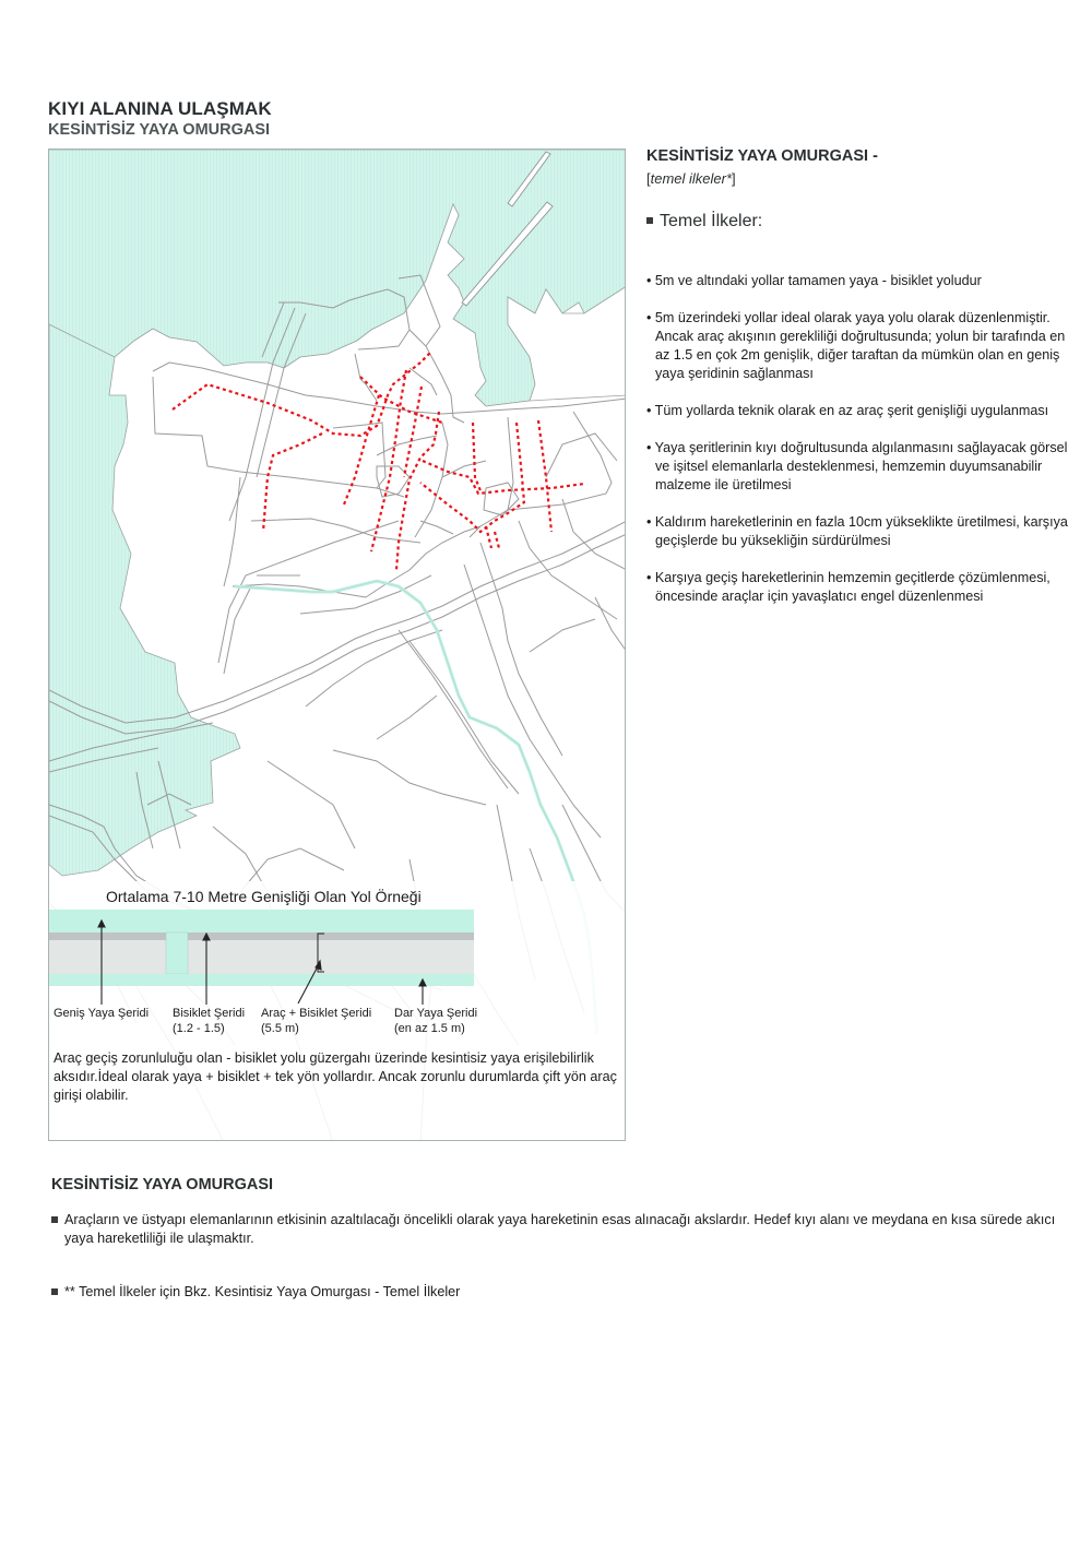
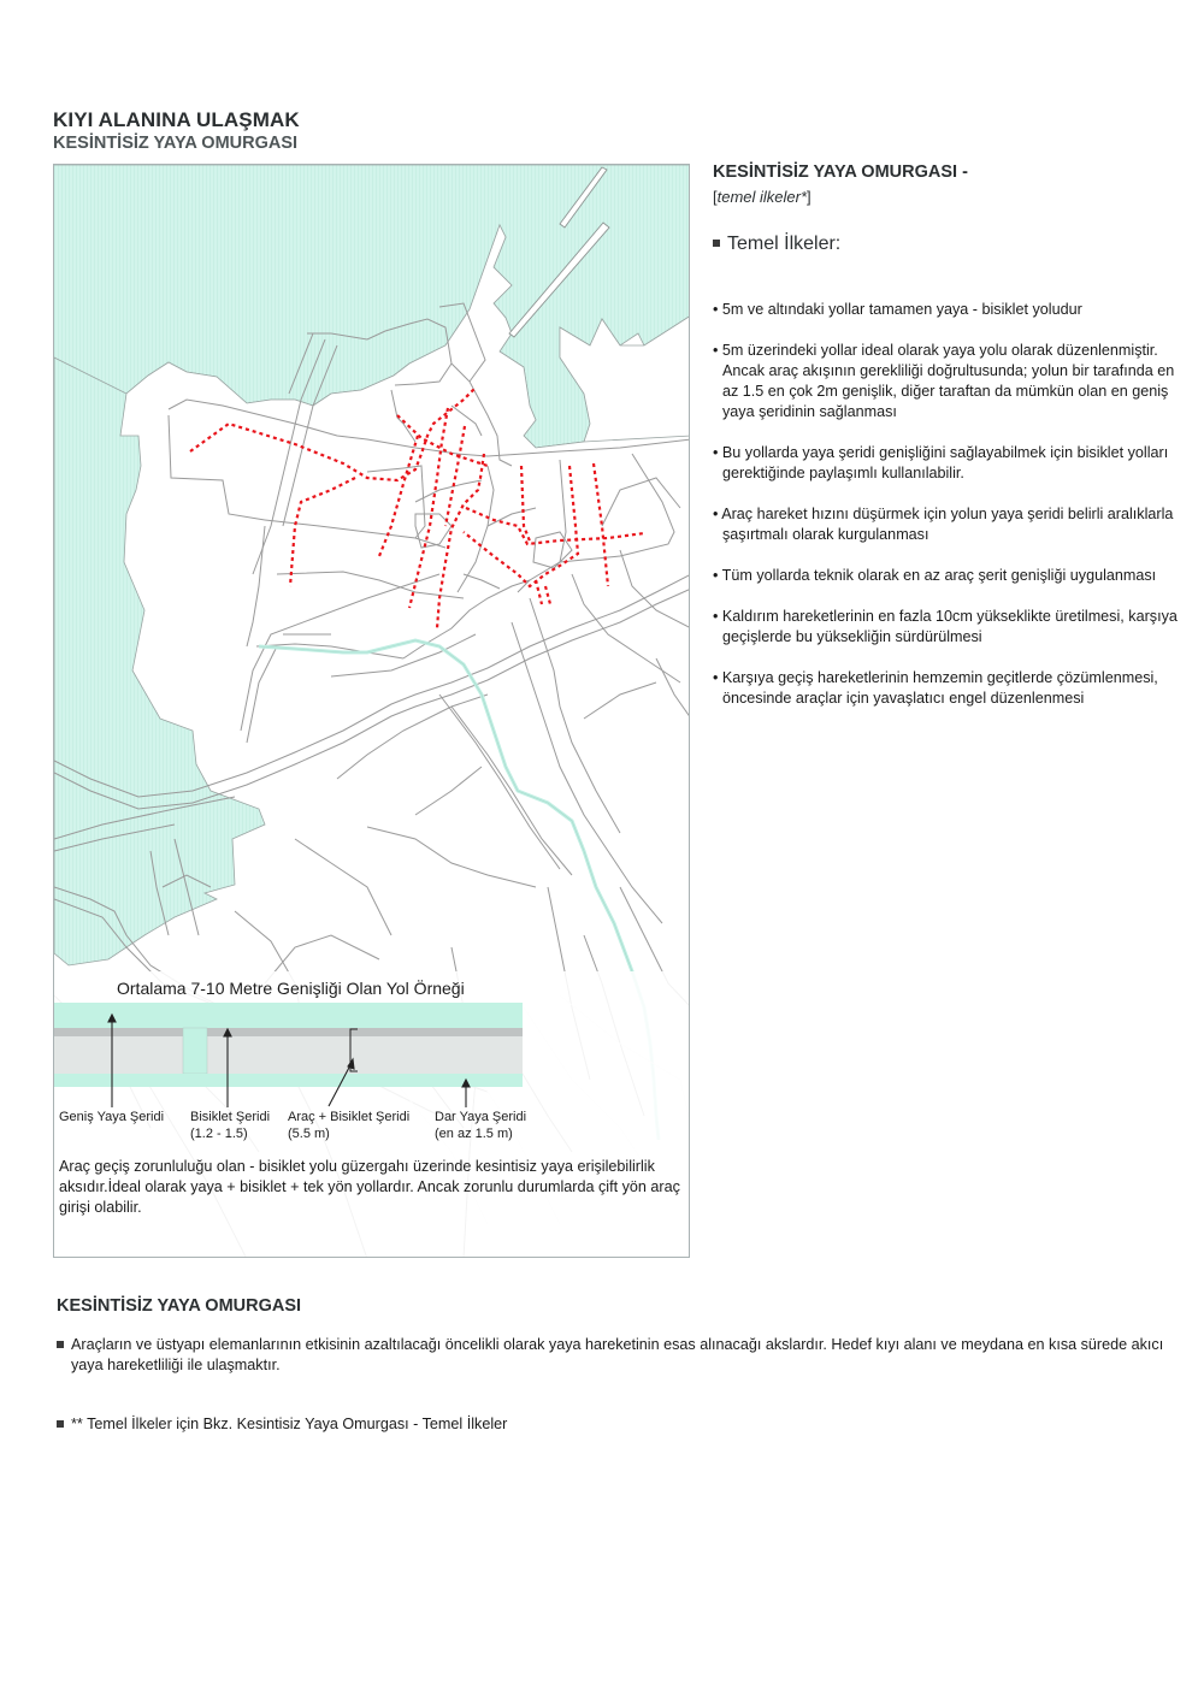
  KIYI ALANINA ULAŞMAK
  KESİNTİSİZ YAYA OMURGASI
  Ortalama 7-10 Metre Genişliği Olan Yol Örneği
  Geniş Yaya Şeridi
  Bisiklet Şeridi
  (1.2 - 1.5)
  Araç + Bisiklet Şeridi
  (5.5 m)
  Dar Yaya Şeridi
  (en az 1.5 m)
  Araç geçiş zorunluluğu olan - bisiklet yolu güzergahı üzerinde kesintisiz yaya erişilebilirlik aksıdır.İdeal olarak yaya + bisiklet + tek yön yollardır. Ancak zorunlu durumlarda çift yön araç girişi olabilir.
  KESİNTİSİZ YAYA OMURGASI -
  [temel ilkeler*]
  Temel İlkeler:
  • 5m ve altındaki yollar tamamen yaya - bisiklet yoludur
  • 5m üzerindeki yollar ideal olarak yaya yolu olarak düzenlenmiştir. Ancak araç akışının gerekliliği doğrultusunda; yolun bir tarafında en az 1.5 en çok 2m genişlik, diğer taraftan da mümkün olan en geniş yaya şeridinin sağlanması
+ • Bu yollarda yaya şeridi genişliğini sağlayabilmek için bisiklet yolları gerektiğinde paylaşımlı kullanılabilir.
+ • Araç hareket hızını düşürmek için yolun yaya şeridi belirli aralıklarla şaşırtmalı olarak kurgulanması
  • Tüm yollarda teknik olarak en az araç şerit genişliği uygulanması
- • Yaya şeritlerinin kıyı doğrultusunda algılanmasını sağlayacak görsel ve işitsel elemanlarla desteklenmesi, hemzemin duyumsanabilir malzeme ile üretilmesi
  • Kaldırım hareketlerinin en fazla 10cm yükseklikte üretilmesi, karşıya geçişlerde bu yüksekliğin sürdürülmesi
  • Karşıya geçiş hareketlerinin hemzemin geçitlerde çözümlenmesi, öncesinde araçlar için yavaşlatıcı engel düzenlenmesi
  KESİNTİSİZ YAYA OMURGASI
  Araçların ve üstyapı elemanlarının etkisinin azaltılacağı öncelikli olarak yaya hareketinin esas alınacağı akslardır. Hedef kıyı alanı ve meydana en kısa sürede akıcı yaya hareketliliği ile ulaşmaktır.
  ** Temel İlkeler için Bkz. Kesintisiz Yaya Omurgası - Temel İlkeler
